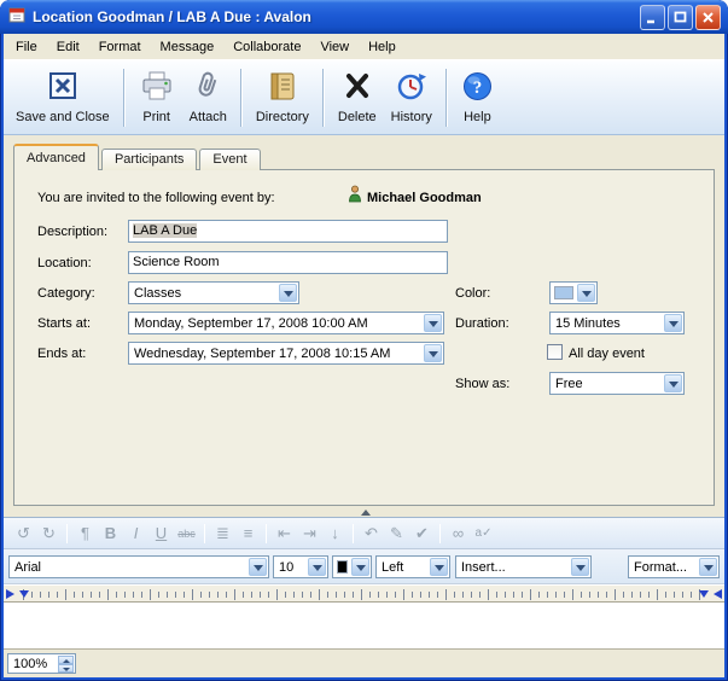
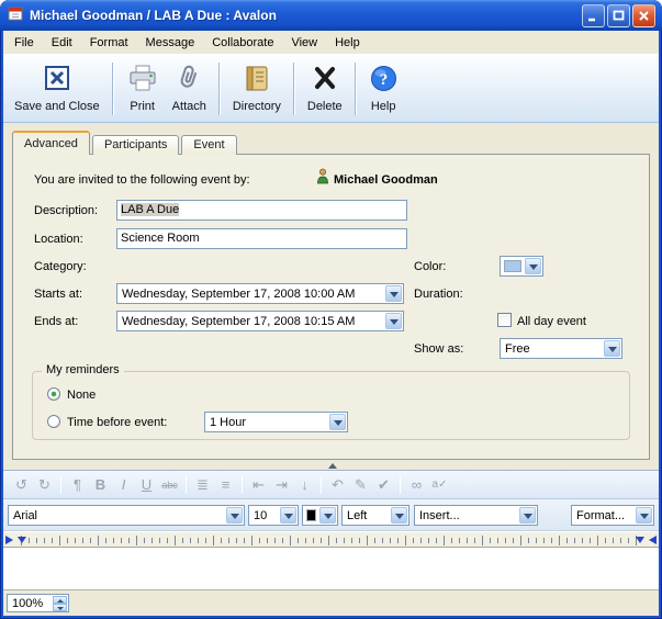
- Location Goodman / LAB A Due : Avalon
+ Michael Goodman / LAB A Due : Avalon
  File
  Edit
  Format
  Message
  Collaborate
  View
  Help
  Save and Close
  Print
  Attach
  Directory
  Delete
- History
  ?
  Help
  Advanced
  Participants
  Event
  You are invited to the following event by:
  Michael Goodman
  Description:
  LAB A Due
  Location:
  Science Room
  Category:
- Classes
  Color:
  Starts at:
- Monday, September 17, 2008 10:00 AM
+ Wednesday, September 17, 2008 10:00 AM
  Duration:
- 15 Minutes
  Ends at:
  Wednesday, September 17, 2008 10:15 AM
  All day event
  Show as:
  Free
+ My reminders
+ None
+ Time before event:
+ 1 Hour
  ↺
  ↻
  ¶
  B
  I
  U
  abc
  ≣
  ≡
  ⇤
  ⇥
  ↓
  ↶
  ✎
  ✔
  ∞
  a✓
  Arial
  10
  Left
  Insert...
  Format...
  100%
